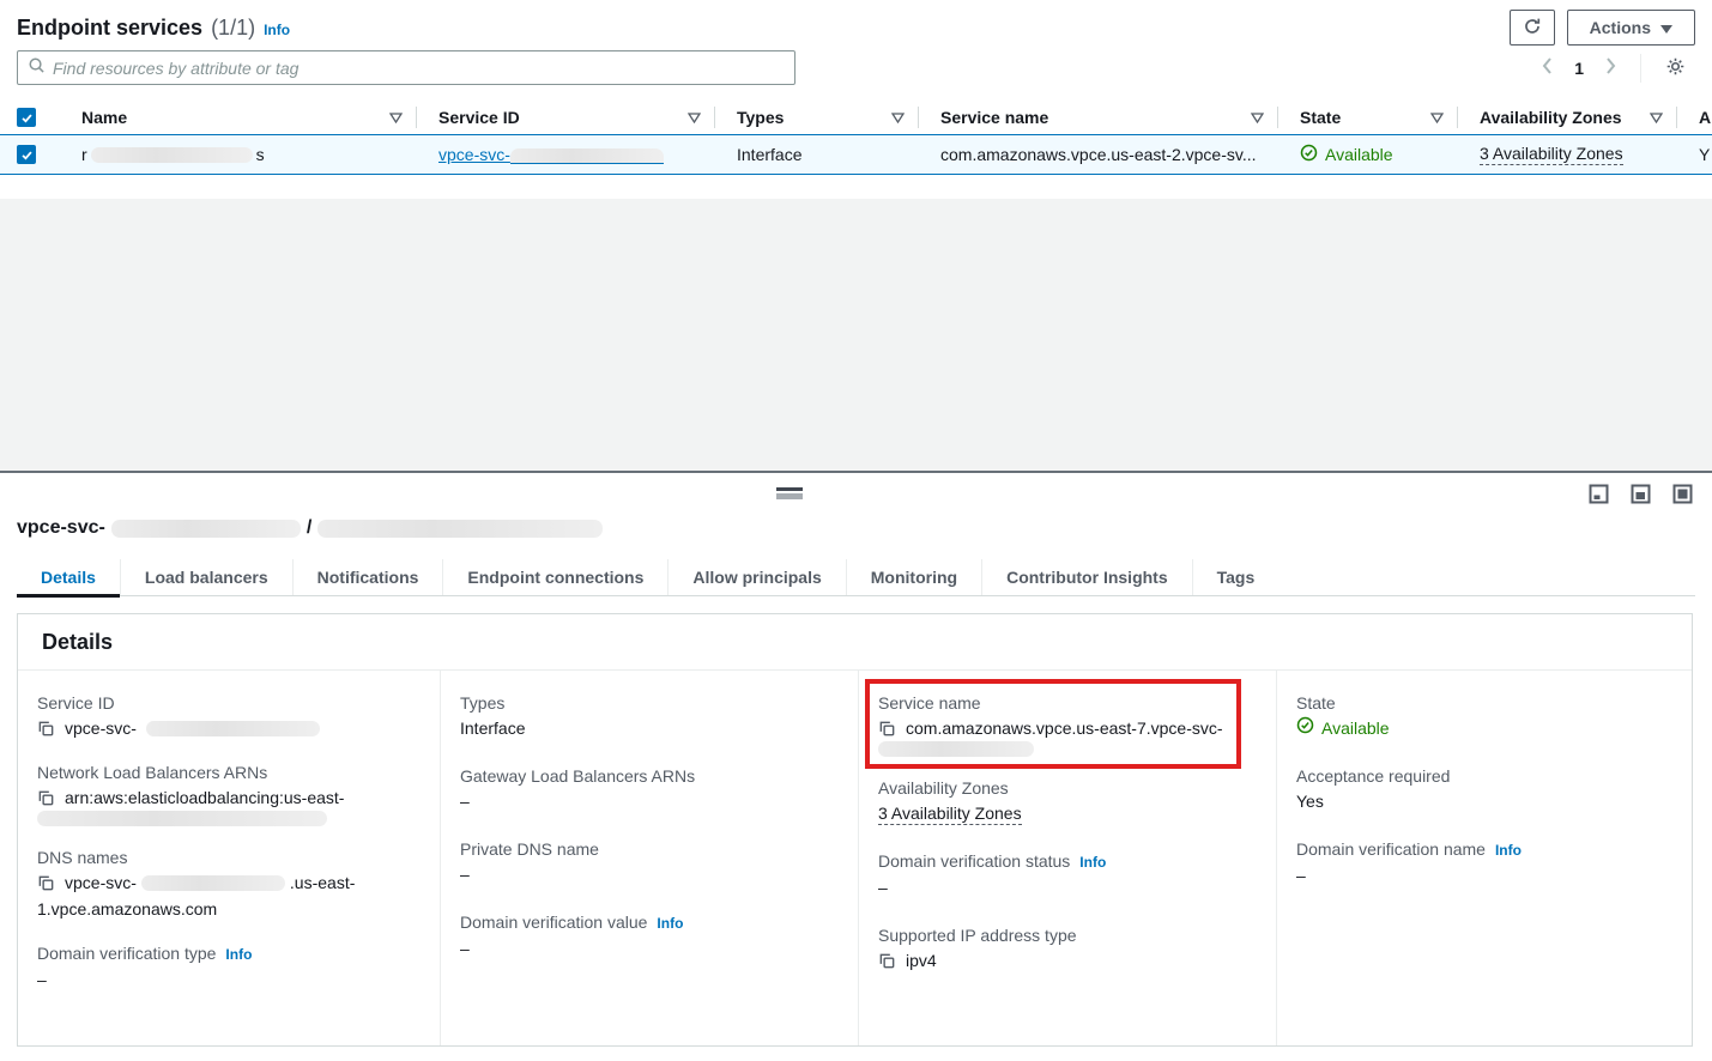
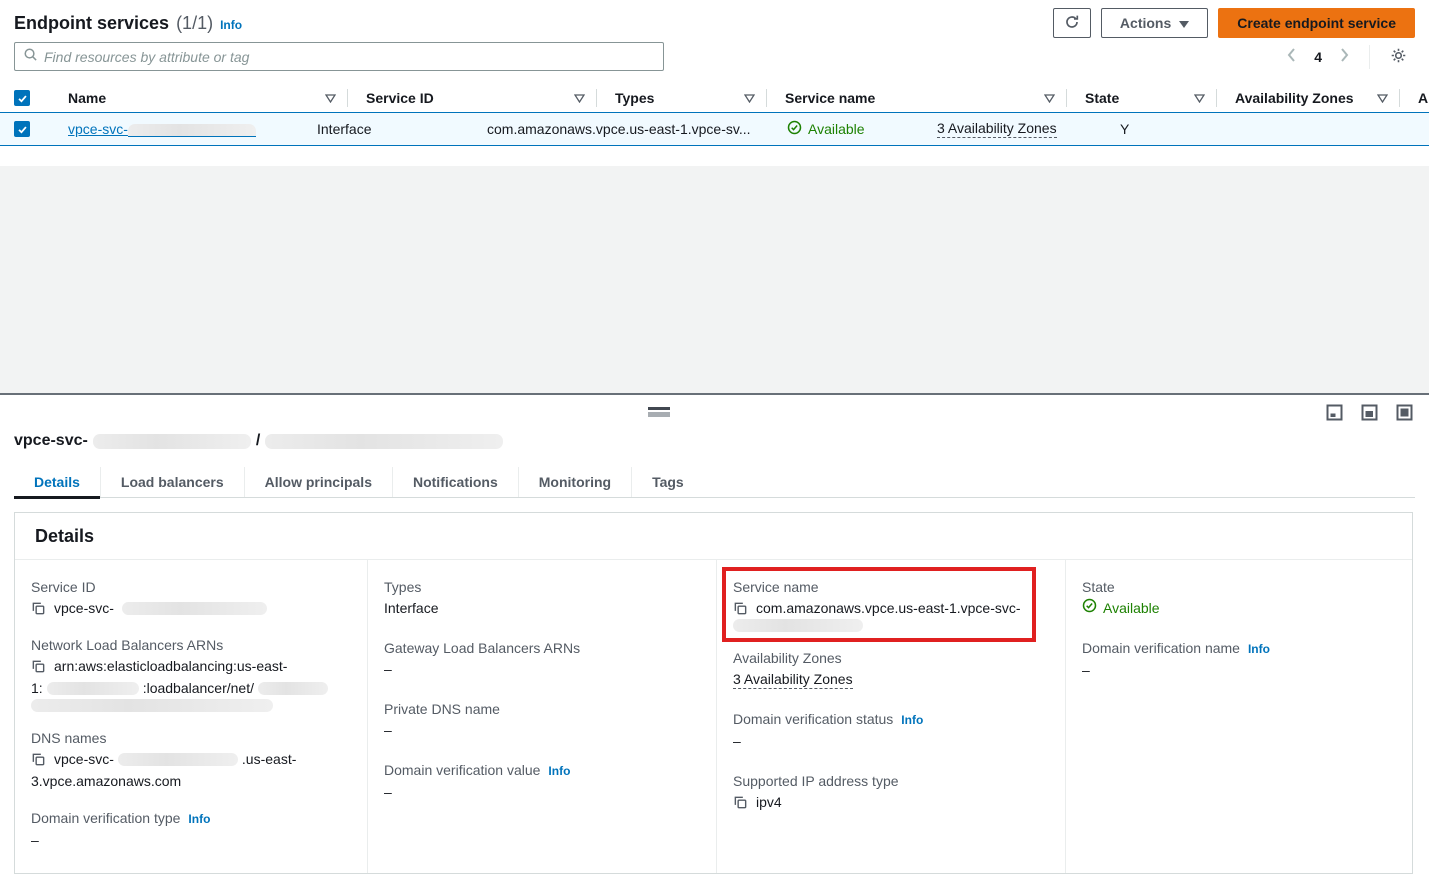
  Endpoint services
  (1/1)
  Info
  Actions
+ Create endpoint service
  Find resources by attribute or tag
- 1
+ 4
  Name
  Service ID
  Types
  Service name
  State
  Availability Zones
  A
- r
- s
  vpce-svc-
  Interface
- com.amazonaws.vpce.us-east-2.vpce-sv...
+ com.amazonaws.vpce.us-east-1.vpce-sv...
  Available
  3 Availability Zones
  Y
  vpce-svc-
  /
  Details
  Load balancers
- Notifications
+ Allow principals
- Endpoint connections
- Allow principals
+ Notifications
  Monitoring
- Contributor Insights
  Tags
  Details
  Service ID
  vpce-svc-
  Network Load Balancers ARNs
  arn:aws:elasticloadbalancing:us-east-
+ 1:
+ :loadbalancer/net/
  DNS names
  vpce-svc-
  .us-east-
- 1.vpce.amazonaws.com
+ 3.vpce.amazonaws.com
  Domain verification type
  Info
  –
  Types
  Interface
  Gateway Load Balancers ARNs
  –
  Private DNS name
  –
  Domain verification value
  Info
  –
  Service name
- com.amazonaws.vpce.us-east-7.vpce-svc-
+ com.amazonaws.vpce.us-east-1.vpce-svc-
  Availability Zones
  3 Availability Zones
  Domain verification status
  Info
  –
  Supported IP address type
  ipv4
  State
  Available
- Acceptance required
- Yes
  Domain verification name
  Info
  –
